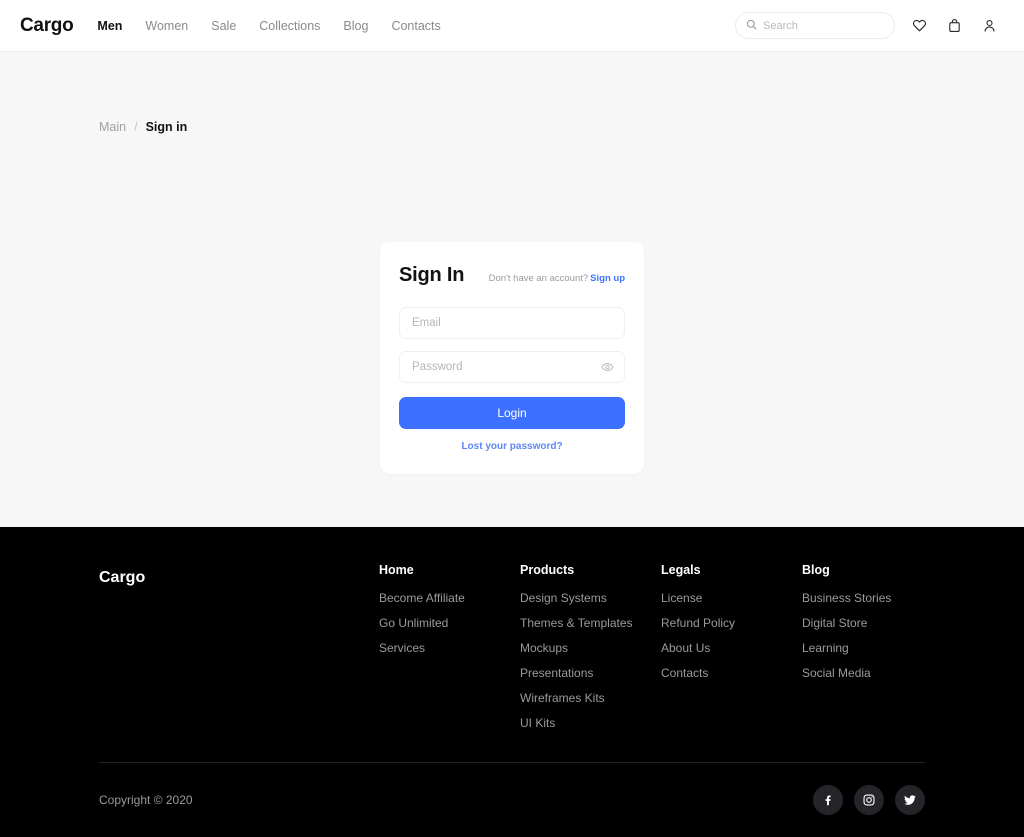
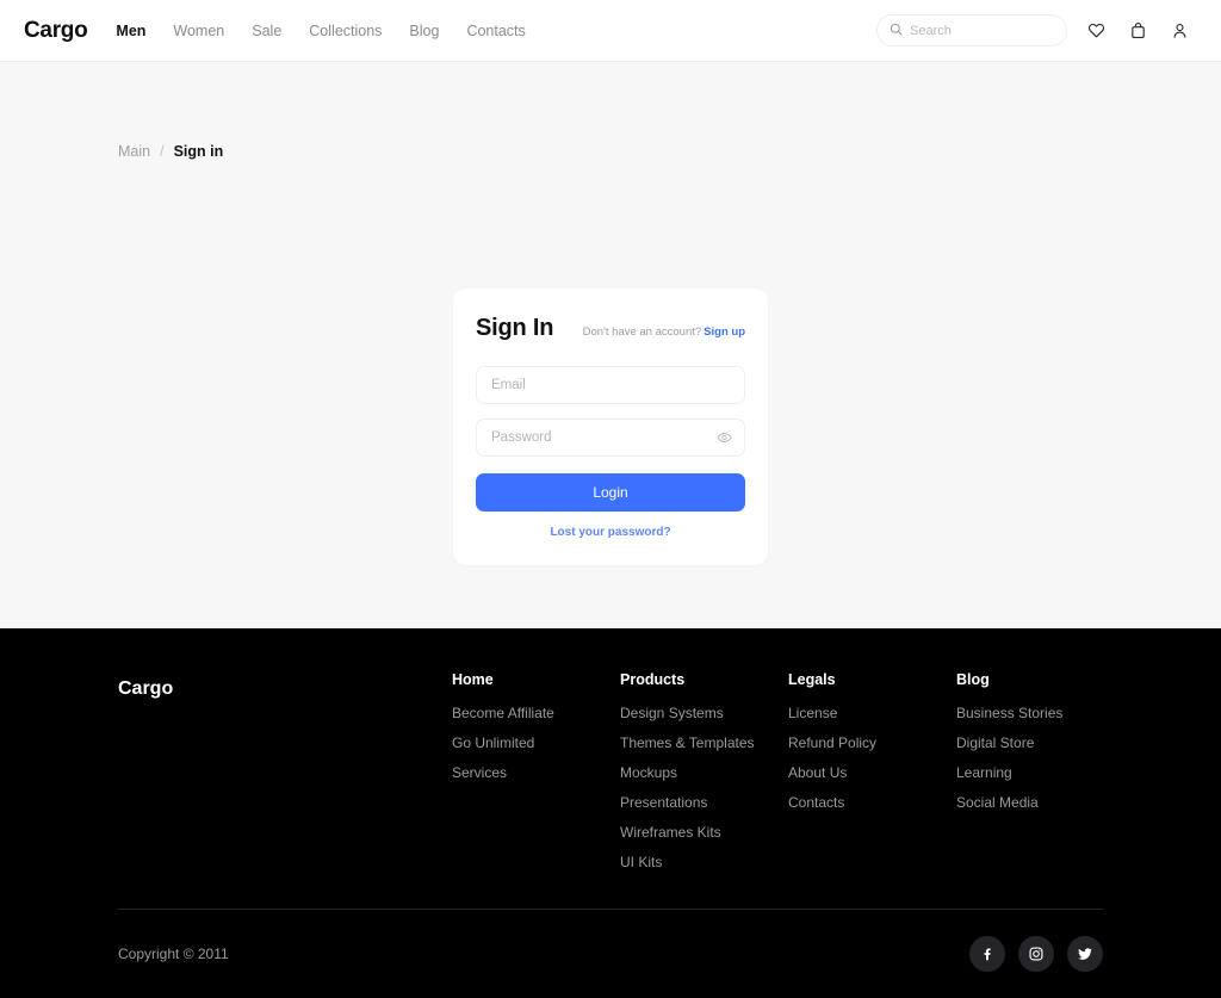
  Cargo
  Men
  Women
  Sale
  Collections
  Blog
  Contacts
  Search
  Main
  /
  Sign in
  Sign In
  Don't have an account? Sign up
  Email
  Password
  Login
  Lost your password?
  Cargo
  Home
  Become Affiliate
  Go Unlimited
  Services
  Products
  Design Systems
  Themes & Templates
  Mockups
  Presentations
  Wireframes Kits
  UI Kits
  Legals
  License
  Refund Policy
  About Us
  Contacts
  Blog
  Business Stories
  Digital Store
  Learning
  Social Media
- Copyright © 2020
+ Copyright © 2011
